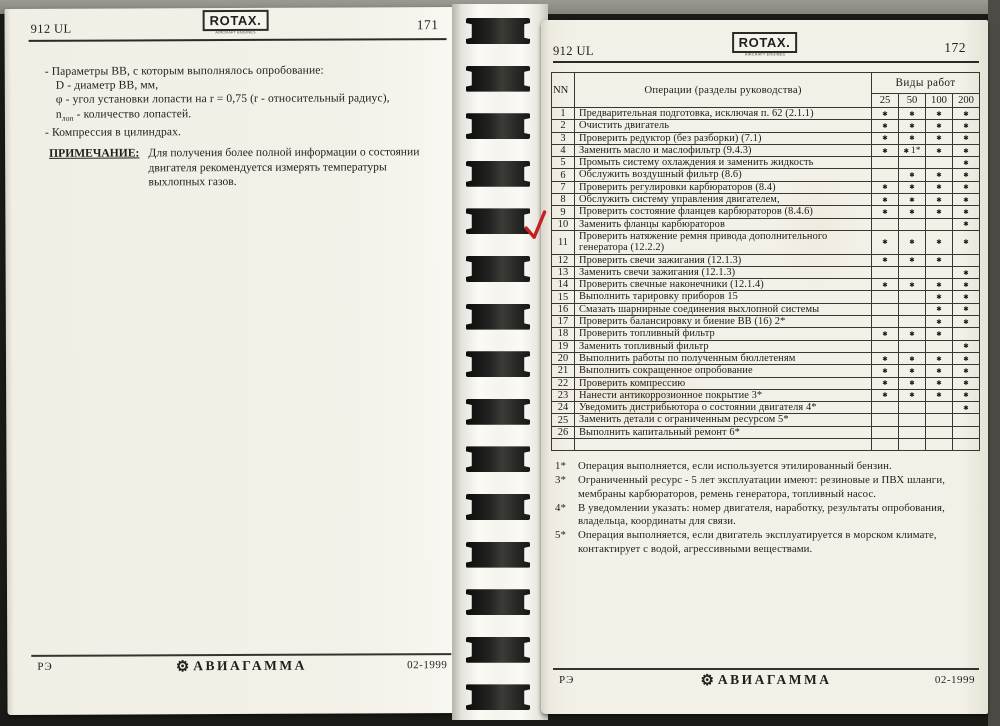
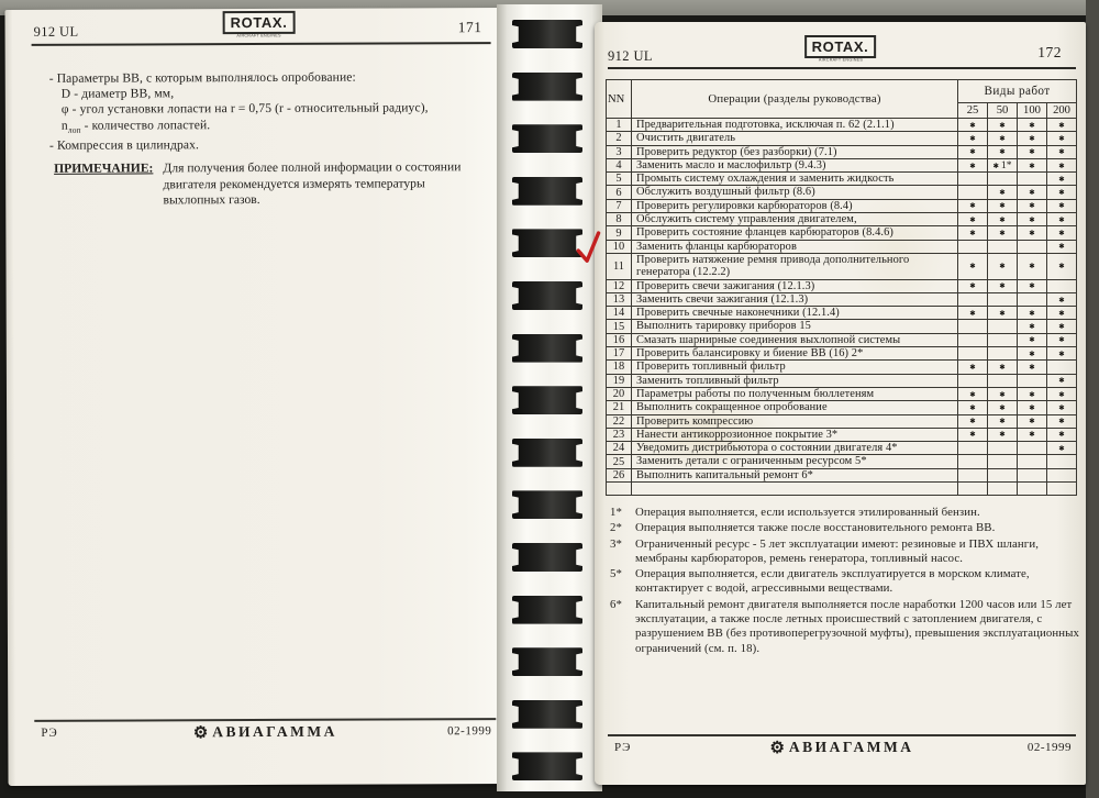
  912 UL
  171
  ROTAX.
  - Параметры ВВ, с которым выполнялось опробование:
  D - диаметр ВВ, мм,
  φ - угол установки лопасти на r = 0,75 (r - относительный радиус),
  nлоп - количество лопастей.
  - Компрессия в цилиндрах.
  ПРИМЕЧАНИЕ:
  Для получения более полной информации о состоянии двигателя рекомендуется измерять температуры выхлопных газов.
  РЭ
  ⚙ АВИАГАММА
  02-1999
  912 UL
  172
  ROTAX.
  NN	Операции (разделы руководства)	Виды работ
  25	50	100	200
  1	Предварительная подготовка, исключая п. 62 (2.1.1)	✱	✱	✱	✱
  2	Очистить двигатель	✱	✱	✱	✱
  3	Проверить редуктор (без разборки) (7.1)	✱	✱	✱	✱
  4	Заменить масло и маслофильтр (9.4.3)	✱	✱ 1*	✱	✱
  5	Промыть систему охлаждения и заменить жидкость				✱
  6	Обслужить воздушный фильтр (8.6)		✱	✱	✱
  7	Проверить регулировки карбюраторов (8.4)	✱	✱	✱	✱
  8	Обслужить систему управления двигателем,	✱	✱	✱	✱
  9	Проверить состояние фланцев карбюраторов (8.4.6)	✱	✱	✱	✱
  10	Заменить фланцы карбюраторов				✱
  11	Проверить натяжение ремня привода дополнительного генератора (12.2.2)	✱	✱	✱	✱
  12	Проверить свечи зажигания (12.1.3)	✱	✱	✱
  13	Заменить свечи зажигания (12.1.3)				✱
  14	Проверить свечные наконечники (12.1.4)	✱	✱	✱	✱
  15	Выполнить тарировку приборов 15			✱	✱
  16	Смазать шарнирные соединения выхлопной системы			✱	✱
  17	Проверить балансировку и биение ВВ (16) 2*			✱	✱
  18	Проверить топливный фильтр	✱	✱	✱
  19	Заменить топливный фильтр				✱
- 20	Выполнить работы по полученным бюллетеням	✱	✱	✱	✱
+ 20	Параметры работы по полученным бюллетеням	✱	✱	✱	✱
  21	Выполнить сокращенное опробование	✱	✱	✱	✱
  22	Проверить компрессию	✱	✱	✱	✱
  23	Нанести антикоррозионное покрытие 3*	✱	✱	✱	✱
  24	Уведомить дистрибьютора о состоянии двигателя 4*				✱
  25	Заменить детали с ограниченным ресурсом 5*
  26	Выполнить капитальный ремонт 6*
  1*
  Операция выполняется, если используется этилированный бензин.
+ 2*
+ Операция выполняется также после восстановительного ремонта ВВ.
  3*
  Ограниченный ресурс - 5 лет эксплуатации имеют: резиновые и ПВХ шланги, мембраны карбюраторов, ремень генератора, топливный насос.
- 4*
- В уведомлении указать: номер двигателя, наработку, результаты опробования, владельца, координаты для связи.
  5*
  Операция выполняется, если двигатель эксплуатируется в морском климате, контактирует с водой, агрессивными веществами.
+ 6*
+ Капитальный ремонт двигателя выполняется после наработки 1200 часов или 15 лет эксплуатации, а также после летных происшествий с затоплением двигателя, с разрушением ВВ (без противоперегрузочной муфты), превышения эксплуатационных ограничений (см. п. 18).
  РЭ
  ⚙ АВИАГАММА
  02-1999
